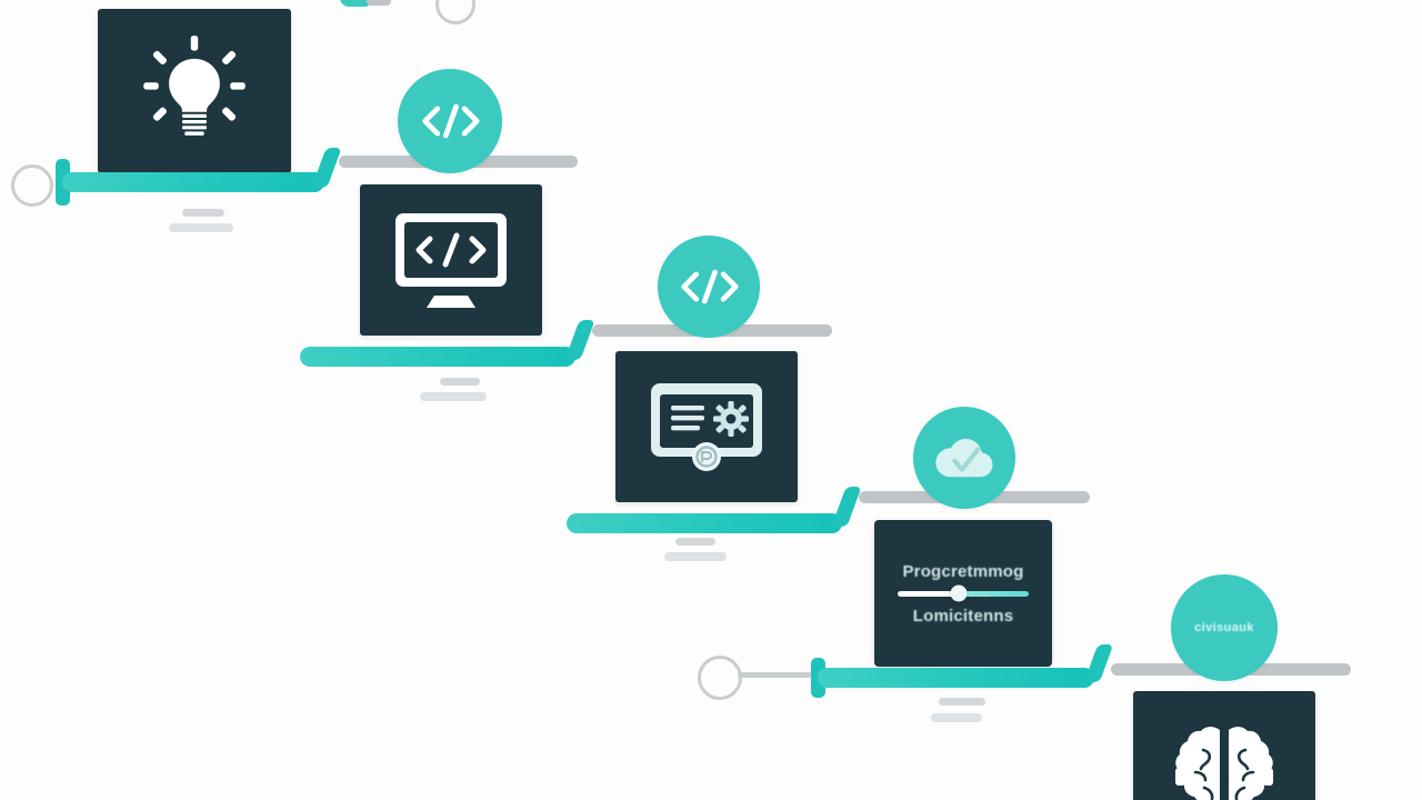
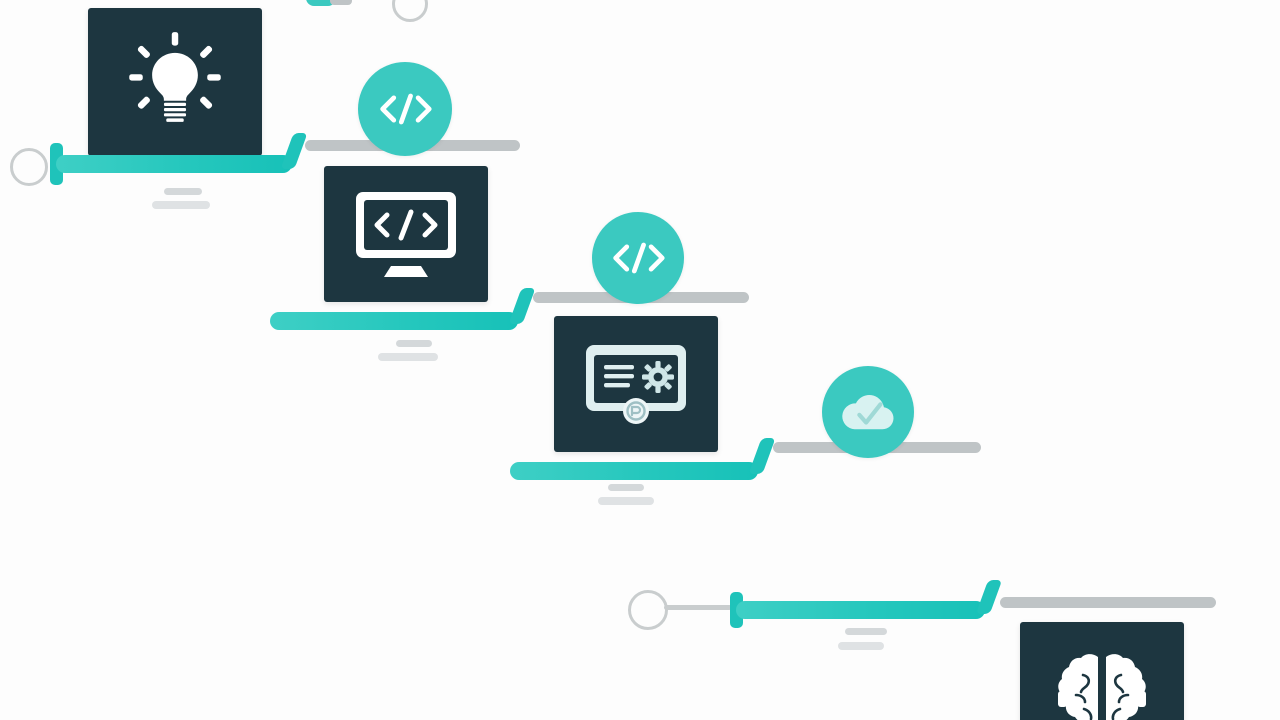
- Progcretmmog
- Lomicitenns
- civisuauk
